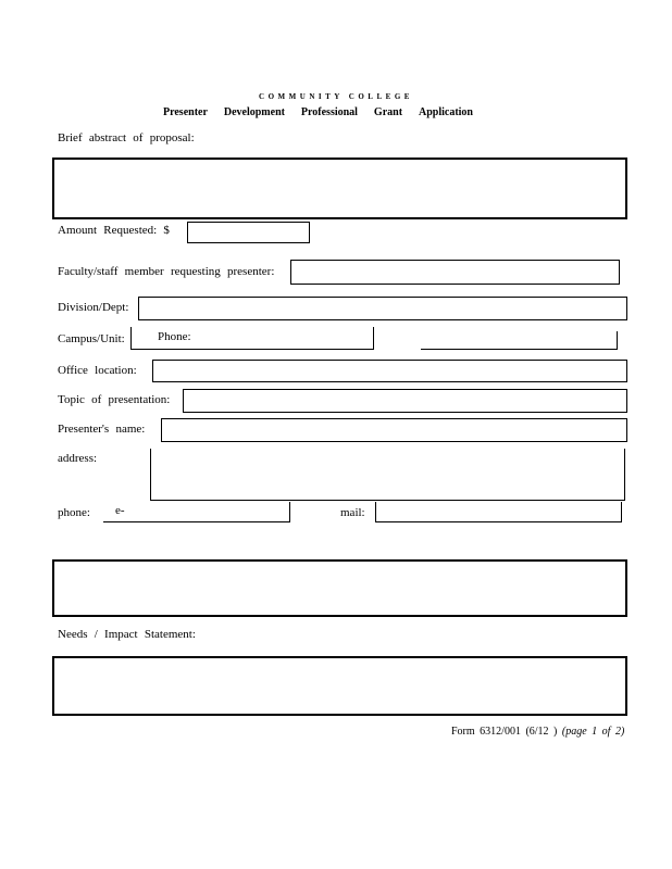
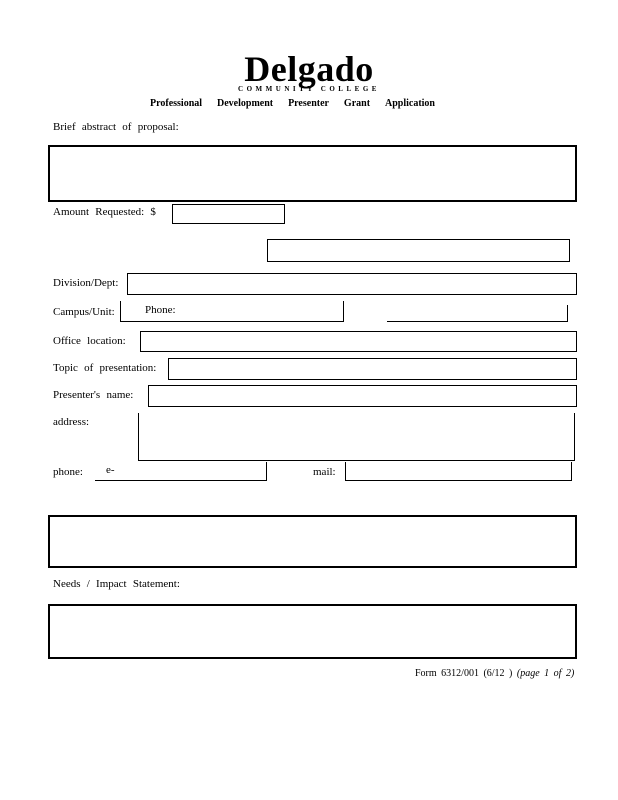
+ Delgado
  COMMUNITY COLLEGE
- Presenter
+ Professional
  Development
- Professional
+ Presenter
  Grant
  Application
  Brief abstract of proposal:
  Amount Requested: $
- Faculty/staff member requesting presenter:
  Division/Dept:
  Campus/Unit:
  Phone:
  Office location:
  Topic of presentation:
  Presenter's name:
  address:
  phone:
  e-
  mail:
  Needs / Impact Statement:
  Form 6312/001 (6/12 ) (page 1 of 2)
